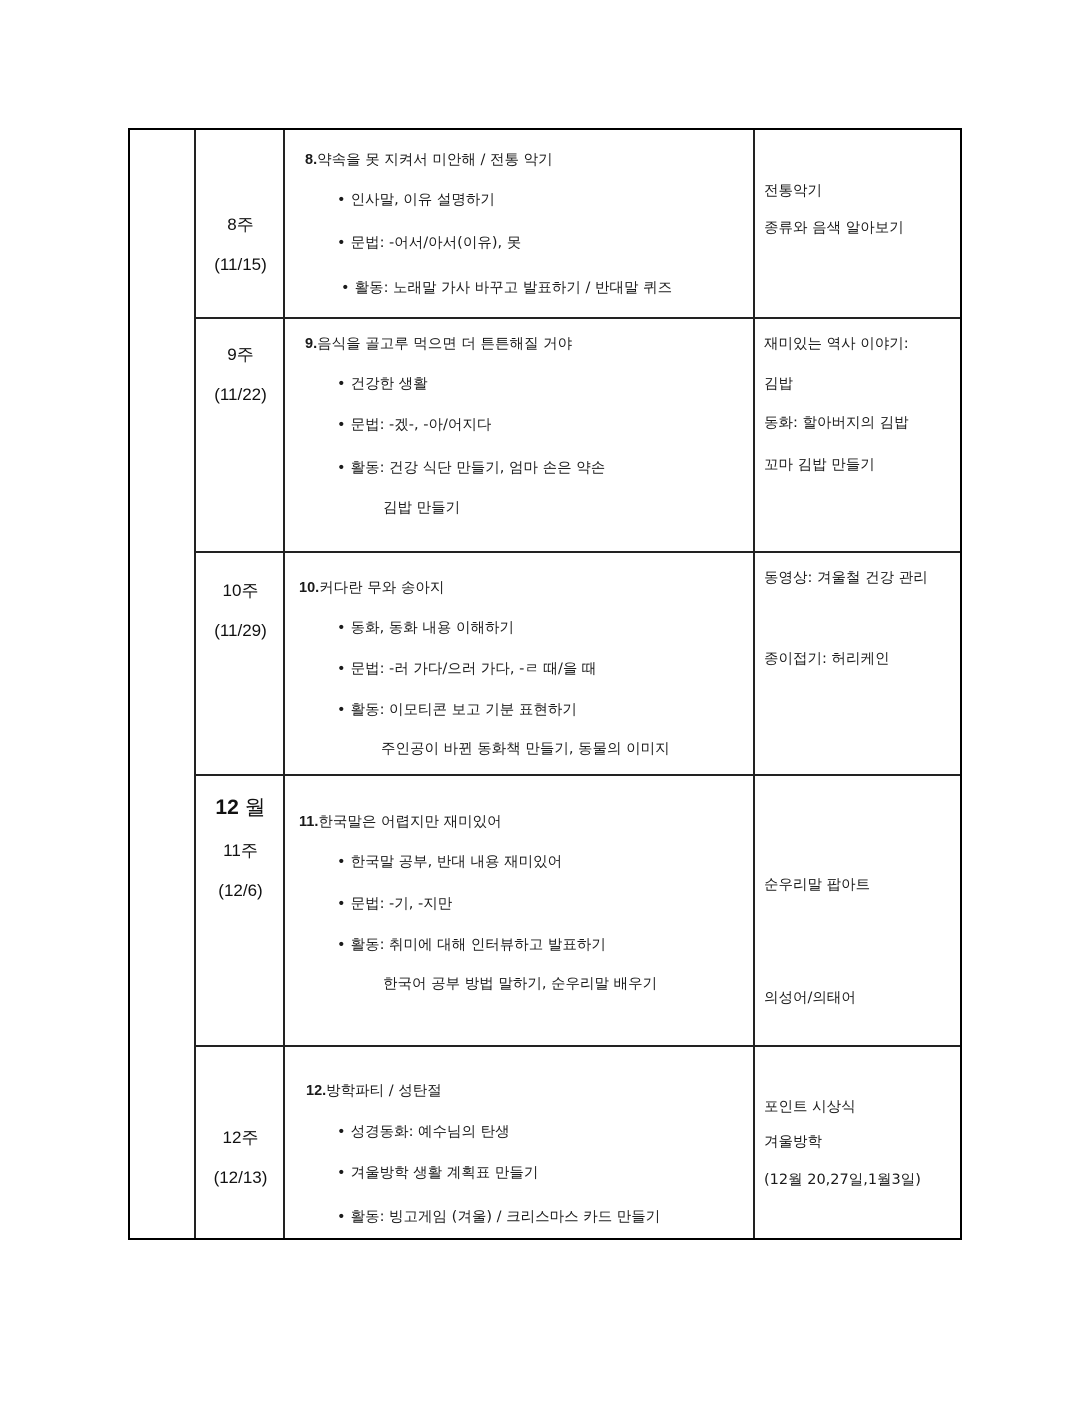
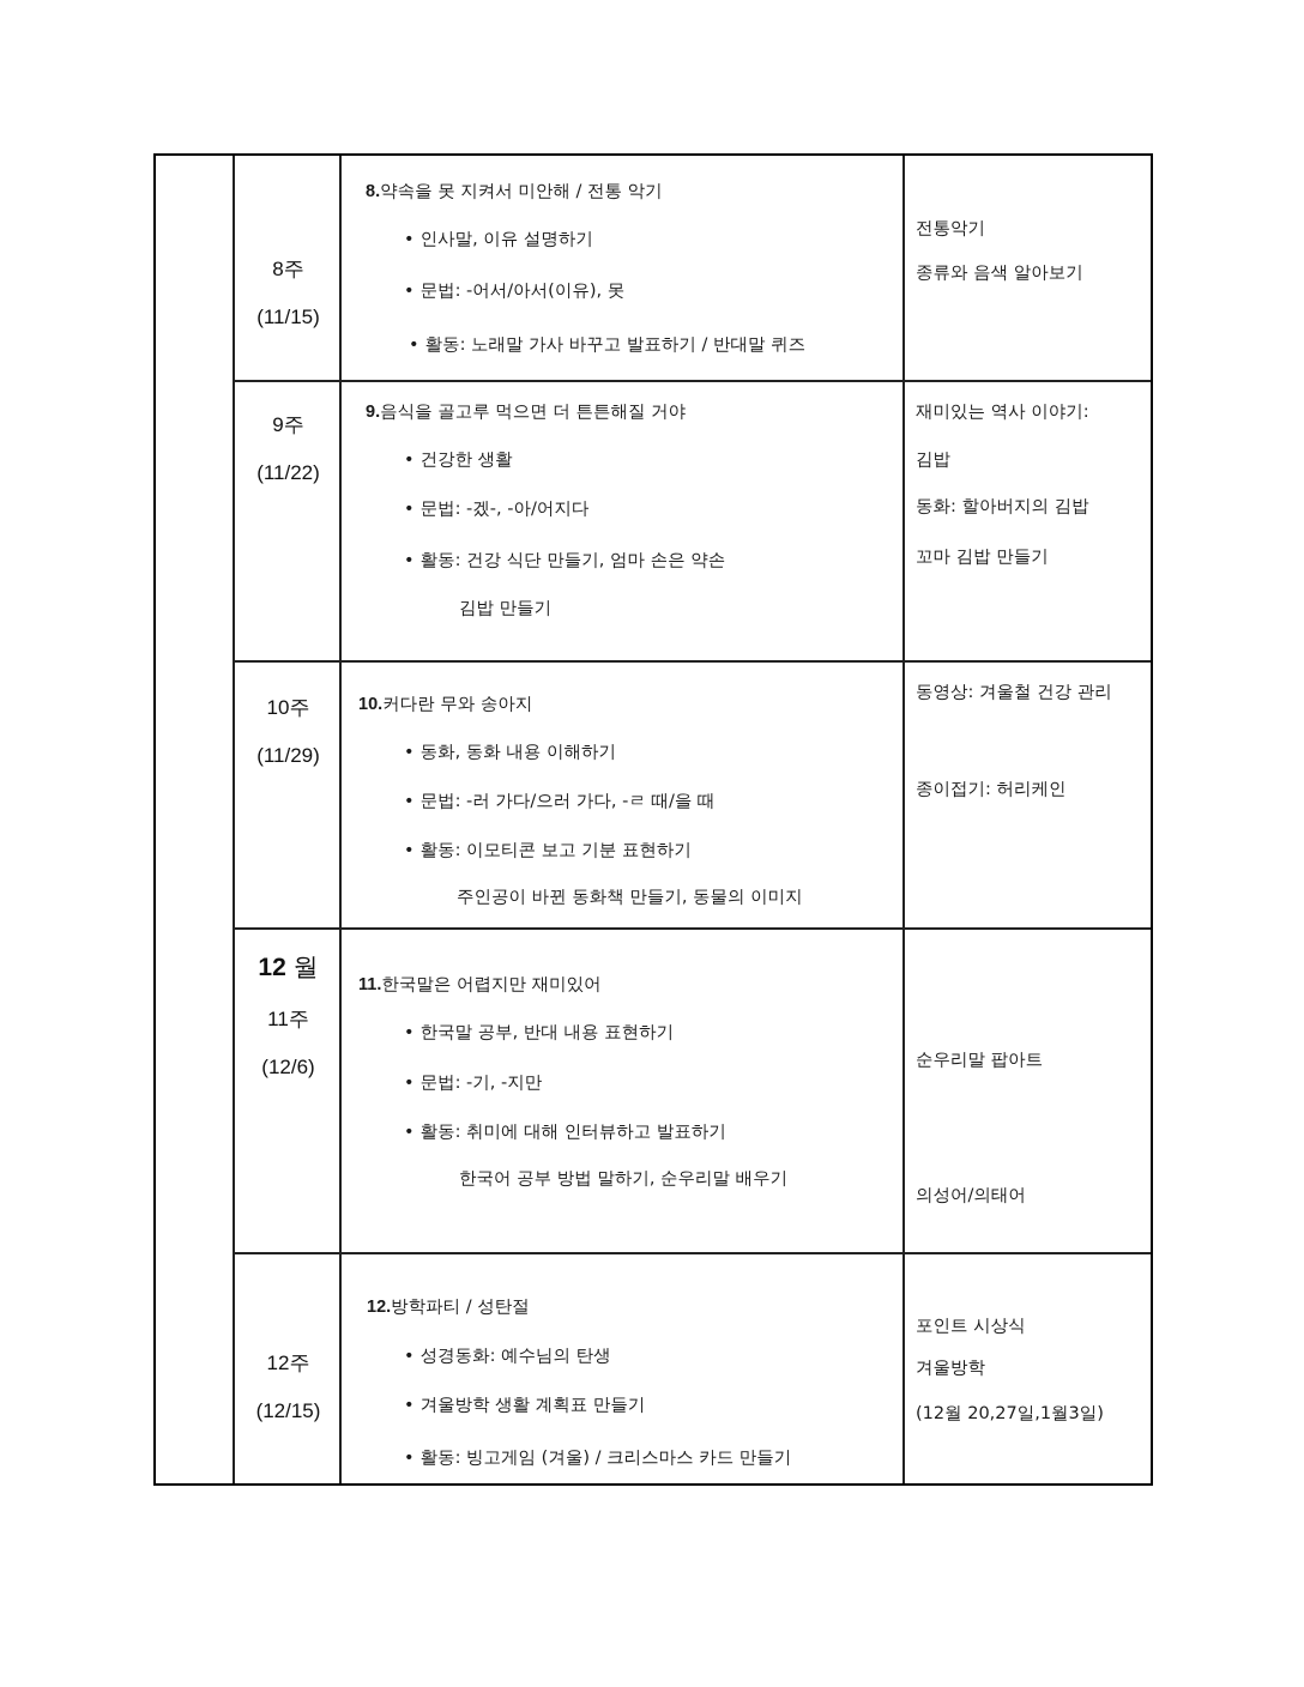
  8주
  (11/15)
  8.약속을 못 지켜서 미안해 / 전통 악기
  인사말, 이유 설명하기
  문법: -어서/아서(이유), 못
  활동: 노래말 가사 바꾸고 발표하기 / 반대말 퀴즈
  전통악기
  종류와 음색 알아보기
  9주
  (11/22)
  9.음식을 골고루 먹으면 더 튼튼해질 거야
  건강한 생활
  문법: -겠-, -아/어지다
  활동: 건강 식단 만들기, 엄마 손은 약손
  김밥 만들기
  재미있는 역사 이야기:
  김밥
  동화: 할아버지의 김밥
  꼬마 김밥 만들기
  10주
  (11/29)
  10.커다란 무와 송아지
  동화, 동화 내용 이해하기
  문법: -러 가다/으러 가다, -ㄹ 때/을 때
  활동: 이모티콘 보고 기분 표현하기
  주인공이 바뀐 동화책 만들기, 동물의 이미지
  동영상: 겨울철 건강 관리
  종이접기: 허리케인
  12 월
  11주
  (12/6)
  11.한국말은 어렵지만 재미있어
- 한국말 공부, 반대 내용 재미있어
+ 한국말 공부, 반대 내용 표현하기
  문법: -기, -지만
  활동: 취미에 대해 인터뷰하고 발표하기
  한국어 공부 방법 말하기, 순우리말 배우기
  순우리말 팝아트
  의성어/의태어
  12주
- (12/13)
+ (12/15)
  12.방학파티 / 성탄절
  성경동화: 예수님의 탄생
  겨울방학 생활 계획표 만들기
  활동: 빙고게임 (겨울) / 크리스마스 카드 만들기
  포인트 시상식
  겨울방학
  (12월 20,27일,1월3일)
